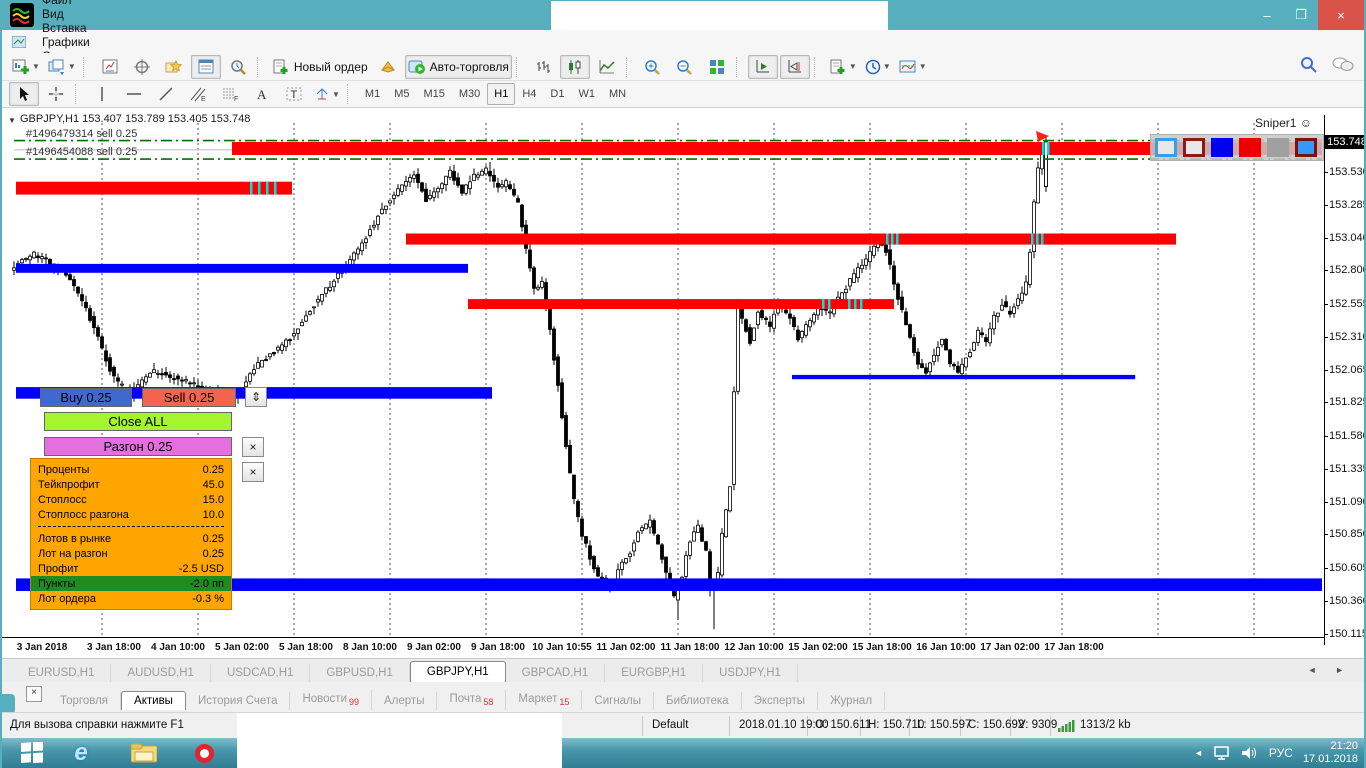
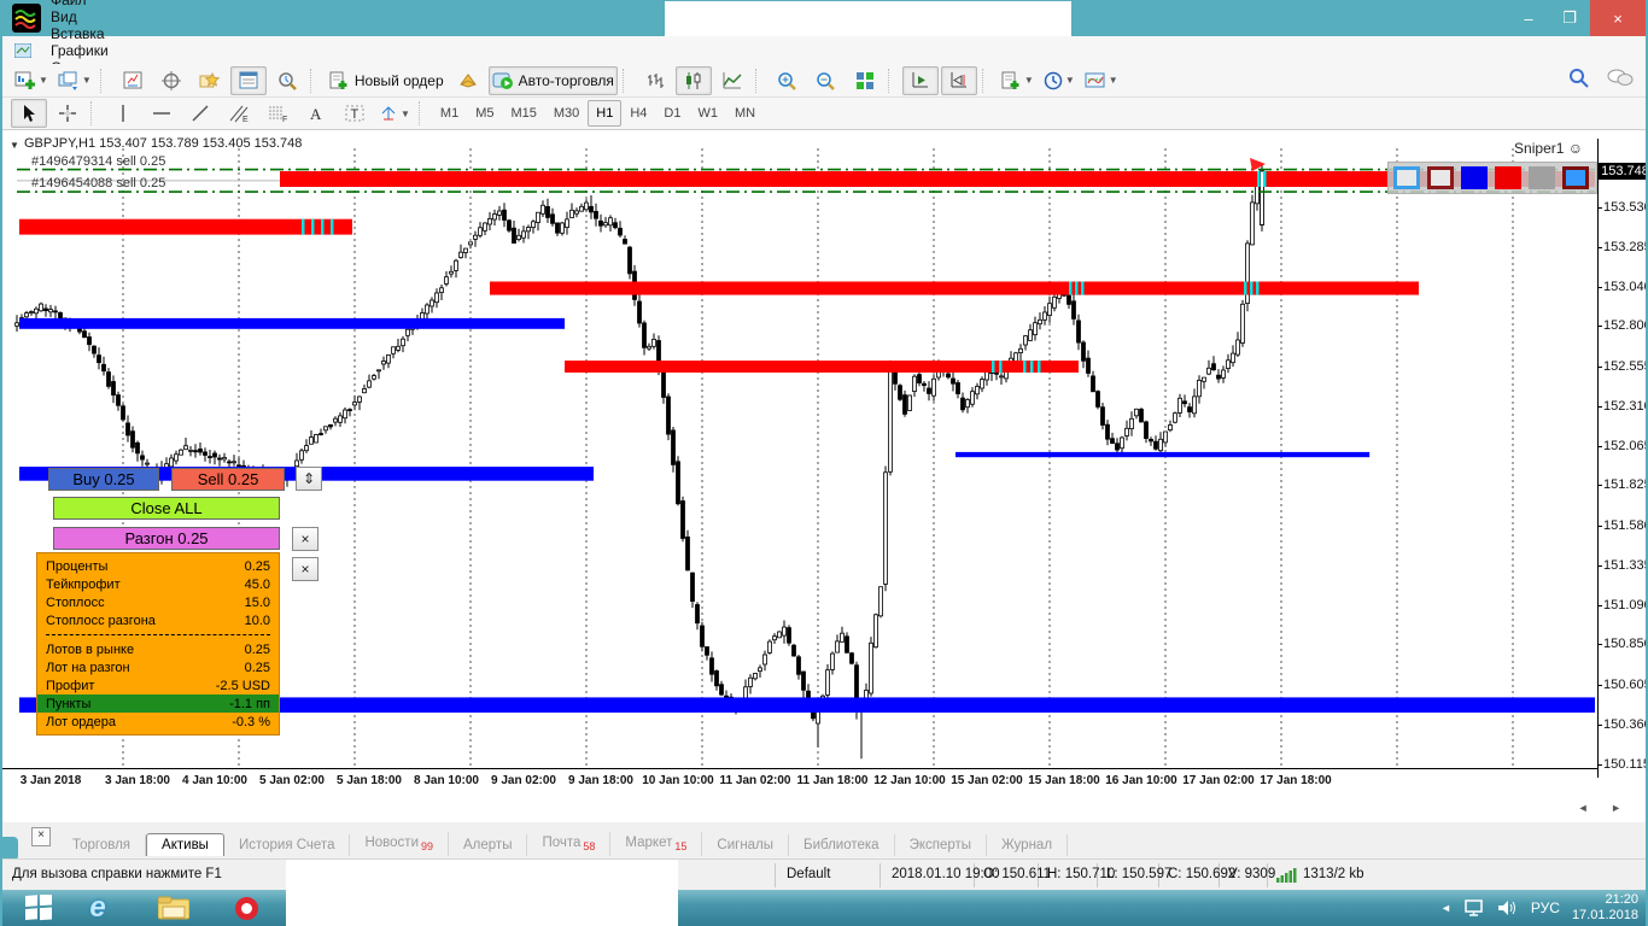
  –
  ❐
  ×
  Вид
  Вставка
  Графики
  ▼
  ▼
  Новый ордер
  Авто-торговля
  ▼
  ▼
  ▼
  A
  T
  ▼
  M1
  M5
  M15
  M30
  H1
  H4
  D1
  W1
  MN
  ▼
  GBPJPY,H1 153.407 153.789 153.405 153.748
  #1496479314 sell 0.25
  #1496454088 sell 0.25
  Sniper1 ☺
  Buy 0.25
  Sell 0.25
  ⇕
  Close ALL
  Разгон 0.25
  ×
  ×
  Проценты
  0.25
  Тейкпрофит
  45.0
  Стоплосс
  15.0
  Стоплосс разгона
  10.0
  Лотов в рынке
  0.25
  Лот на разгон
  0.25
  Профит
  -2.5 USD
  Пункты
- -2.0 пп
+ -1.1 пп
  Лот ордера
  -0.3 %
  153.53
  153.28
  153.04
  152.80
  152.55
  152.31
  152.06
  151.82
  151.58
  151.33
  151.09
  150.85
  150.60
  150.36
  150.11
  153.748
  3 Jan 2018
  3 Jan 18:00
  4 Jan 10:00
  5 Jan 02:00
  5 Jan 18:00
  8 Jan 10:00
  9 Jan 02:00
  9 Jan 18:00
- 10 Jan 10:55
+ 10 Jan 10:00
  11 Jan 02:00
  11 Jan 18:00
  12 Jan 10:00
  15 Jan 02:00
  15 Jan 18:00
  16 Jan 10:00
  17 Jan 02:00
  17 Jan 18:00
- EURUSD,H1
- AUDUSD,H1
- USDCAD,H1
- GBPUSD,H1
- GBPJPY,H1
- GBPCAD,H1
- EURGBP,H1
- USDJPY,H1
  ◄ ►
  ×
  Торговля
  Активы
  История Счета
  Новости 99
  Алерты
  Почта 58
  Маркет 15
  Сигналы
  Библиотека
  Эксперты
  Журнал
  Для вызова справки нажмите F1
  Default
  2018.01.10 19:00
  O: 150.611
  H: 150.710
  L: 150.597
  C: 150.692
  V: 9309
  1313/2 kb
  e
  ◄
  РУС
  21:20
  17.01.2018
